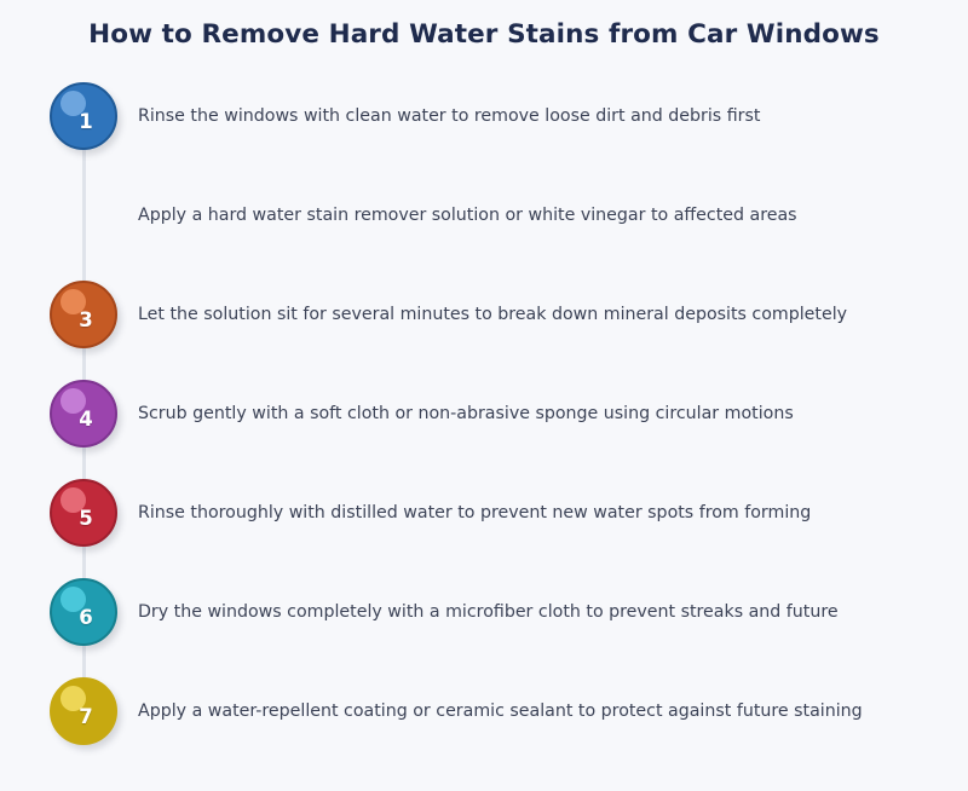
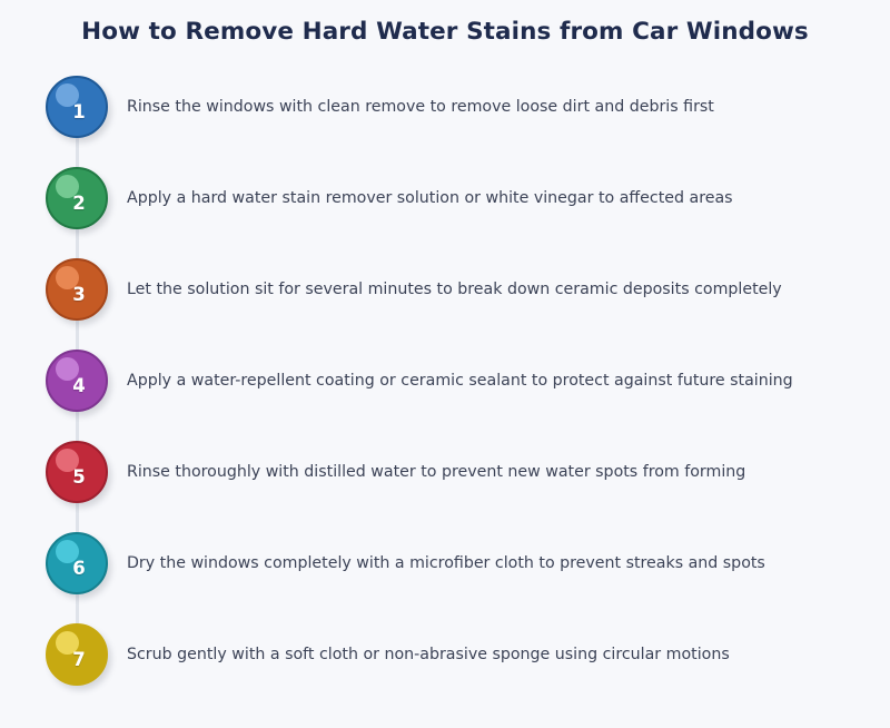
  How to Remove Hard Water Stains from Car Windows
  1
- Rinse the windows with clean water to remove loose dirt and debris first
+ Rinse the windows with clean remove to remove loose dirt and debris first
+ 2
  Apply a hard water stain remover solution or white vinegar to affected areas
  3
- Let the solution sit for several minutes to break down mineral deposits completely
+ Let the solution sit for several minutes to break down ceramic deposits completely
  4
- Scrub gently with a soft cloth or non-abrasive sponge using circular motions
+ Apply a water-repellent coating or ceramic sealant to protect against future staining
  5
  Rinse thoroughly with distilled water to prevent new water spots from forming
  6
- Dry the windows completely with a microfiber cloth to prevent streaks and future
+ Dry the windows completely with a microfiber cloth to prevent streaks and spots
  7
- Apply a water-repellent coating or ceramic sealant to protect against future staining
+ Scrub gently with a soft cloth or non-abrasive sponge using circular motions
